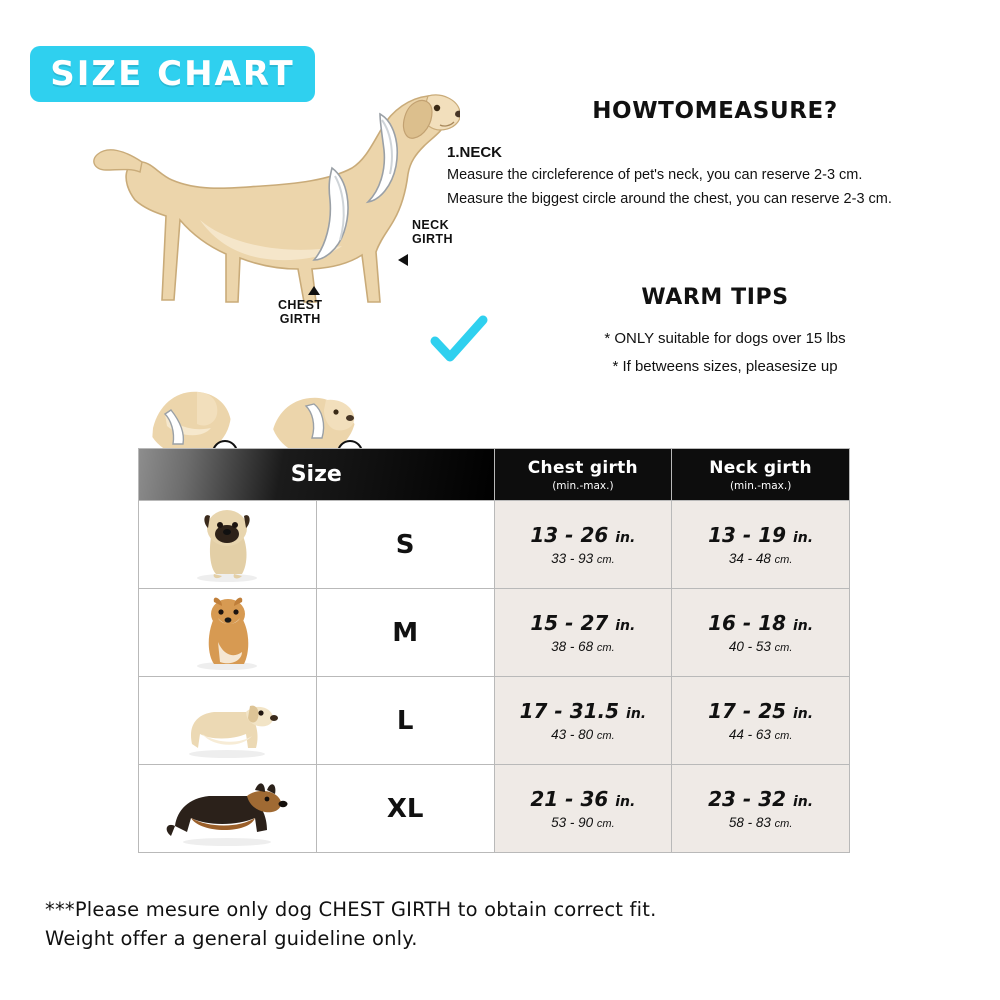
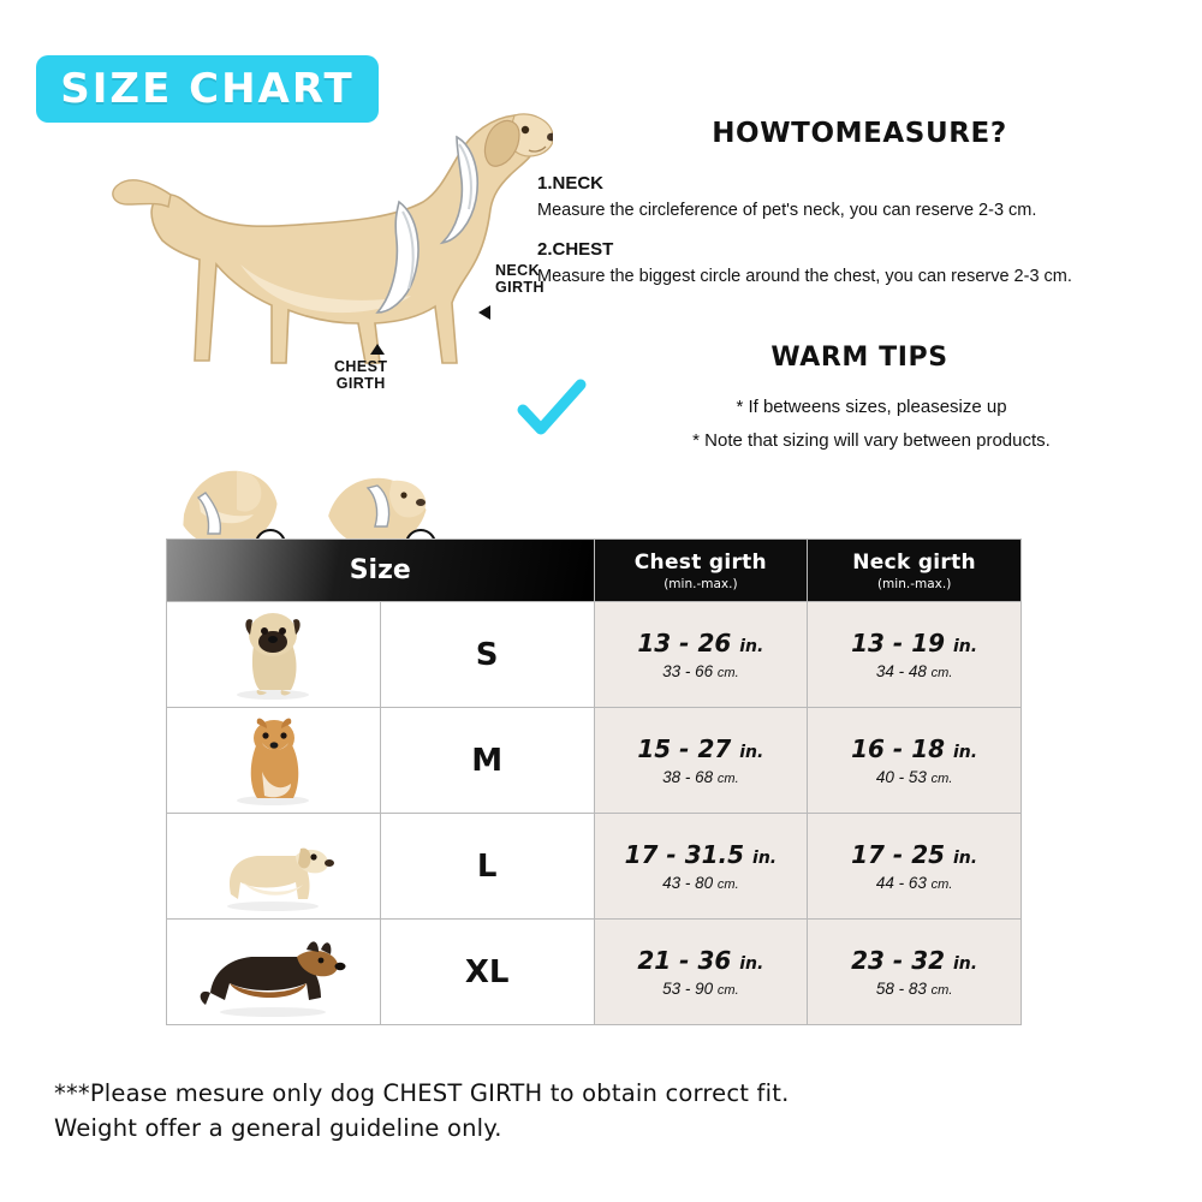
  SIZE CHART
  NECK
  GIRTH
  CHEST
  GIRTH
  HOWTOMEASURE?
  1.NECK
  Measure the circleference of pet's neck, you can reserve 2-3 cm.
+ 2.CHEST
  Measure the biggest circle around the chest, you can reserve 2-3 cm.
  WARM TIPS
- * ONLY suitable for dogs over 15 lbs
  * If betweens sizes, pleasesize up
+ * Note that sizing will vary between products.
  Size	Chest girth (min.-max.)	Neck girth (min.-max.)
- 	S	13 - 26 in. 33 - 93 cm.	13 - 19 in. 34 - 48 cm.
+ 	S	13 - 26 in. 33 - 66 cm.	13 - 19 in. 34 - 48 cm.
  	M	15 - 27 in. 38 - 68 cm.	16 - 18 in. 40 - 53 cm.
  	L	17 - 31.5 in. 43 - 80 cm.	17 - 25 in. 44 - 63 cm.
  	XL	21 - 36 in. 53 - 90 cm.	23 - 32 in. 58 - 83 cm.
  ***Please mesure only dog CHEST GIRTH to obtain correct fit.
  Weight offer a general guideline only.
